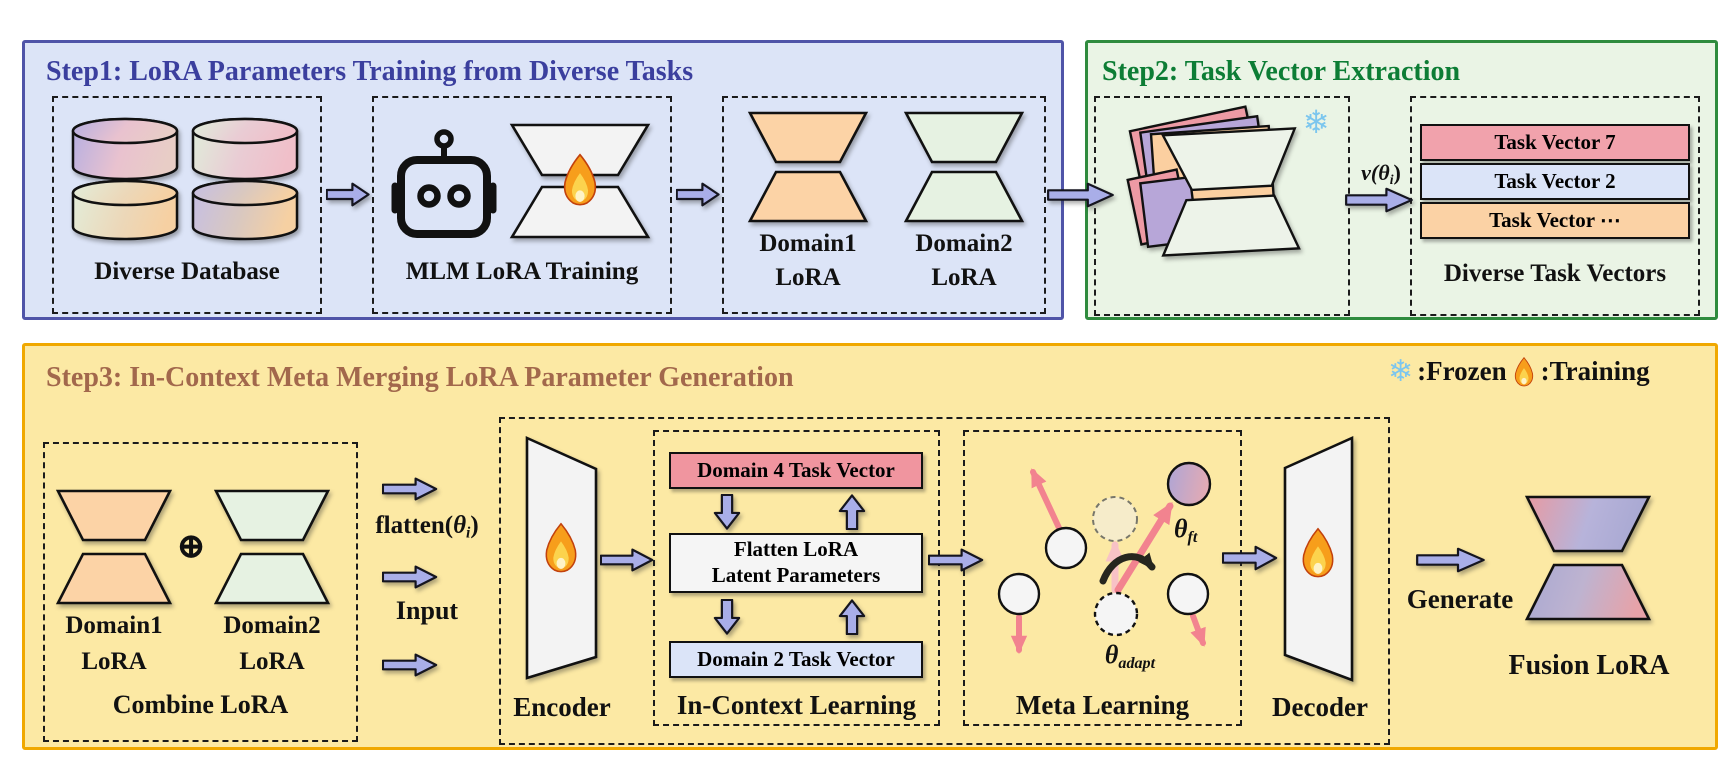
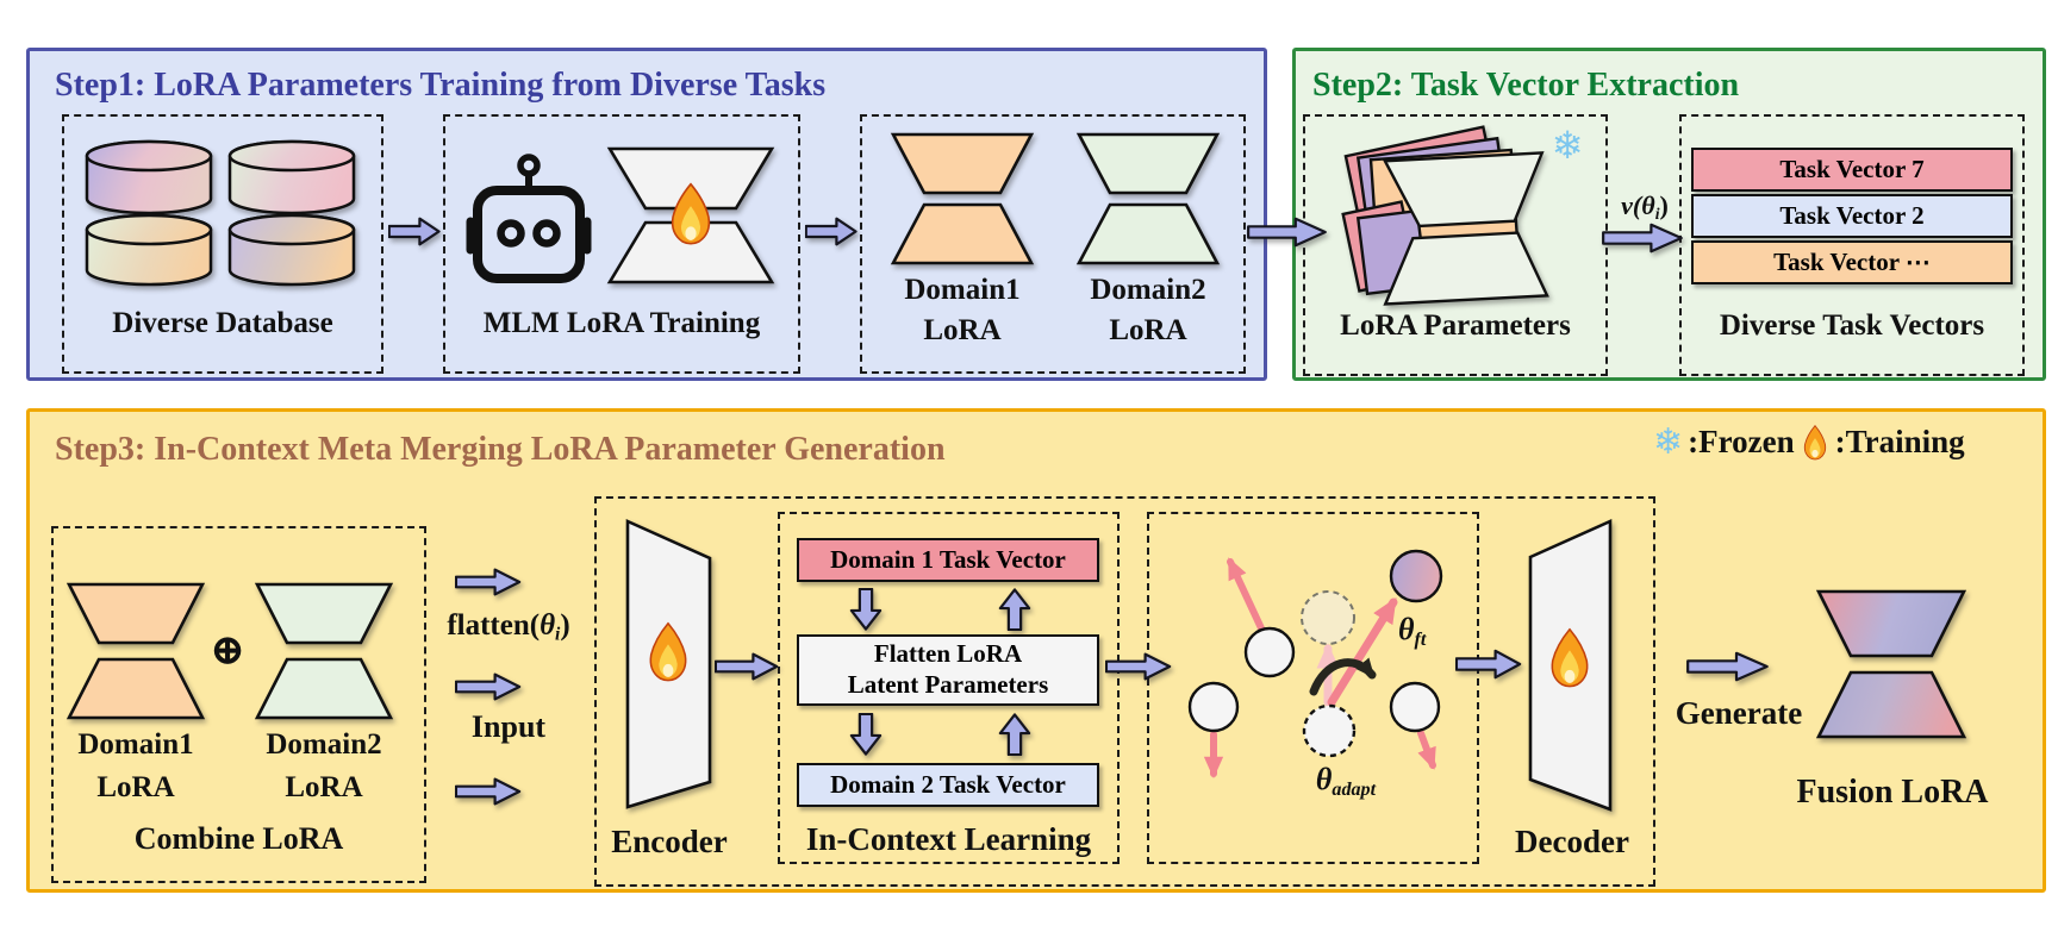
  Step1: LoRA Parameters Training from Diverse Tasks
  Step2: Task Vector Extraction
  Step3: In-Context Meta Merging LoRA Parameter Generation
  ❄
  :Frozen
  :Training
  Diverse Database
  MLM LoRA Training
  Domain1
  LoRA
  Domain2
  LoRA
  ❄
+ LoRA Parameters
  v(θi)
  Task Vector 7
  Task Vector 2
  Task Vector ⋯
  Diverse Task Vectors
  Domain1
  LoRA
  ⊕
  Domain2
  LoRA
  Combine LoRA
  flatten(θi)
  Input
  Encoder
- Domain 4 Task Vector
+ Domain 1 Task Vector
  Flatten LoRA
  Latent Parameters
  Domain 2 Task Vector
  In-Context Learning
  θft
  θadapt
- Meta Learning
  Decoder
  Generate
  Fusion LoRA
